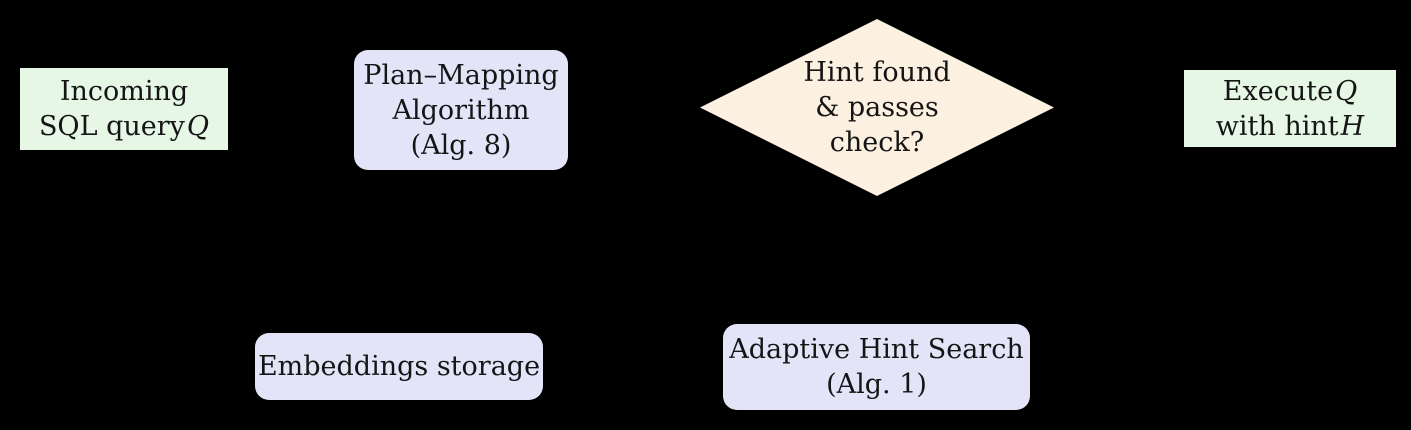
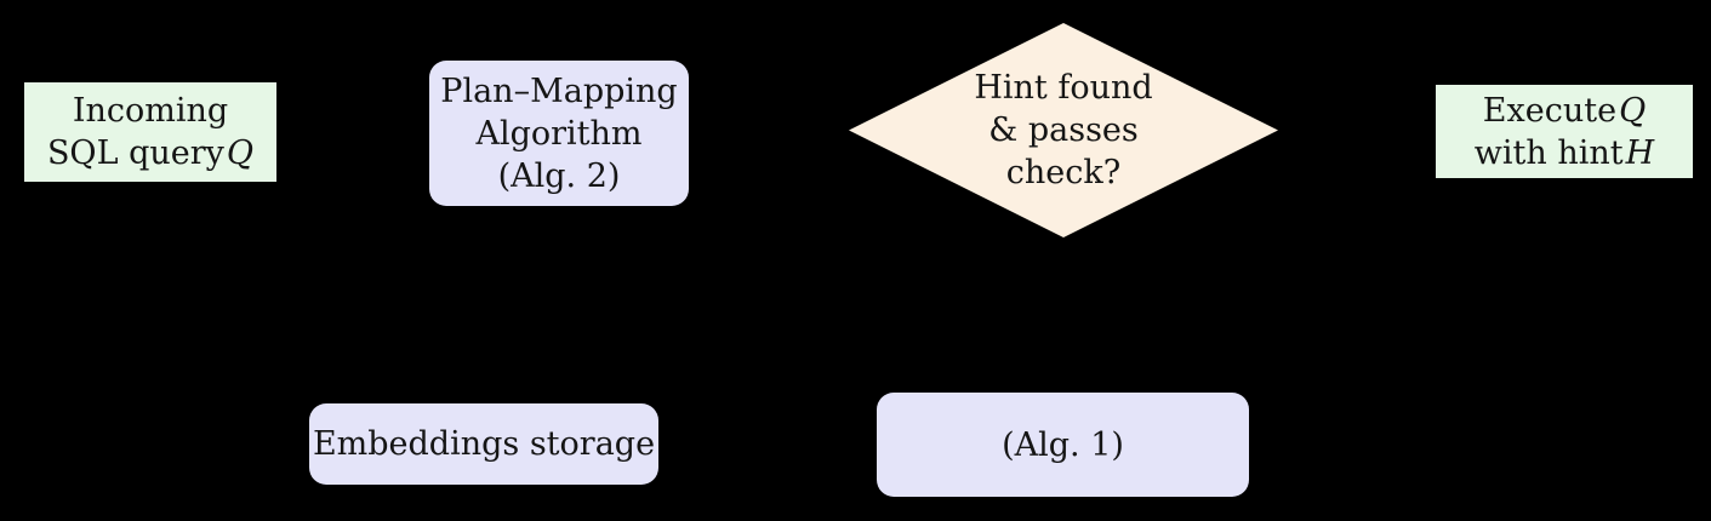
  Incoming
  SQL queryQ
  Plan–Mapping
  Algorithm
- (Alg. 8)
+ (Alg. 2)
  Hint found
  & passes
  check?
  ExecuteQ
  with hintH
  Embeddings storage
- Adaptive Hint Search
  (Alg. 1)
